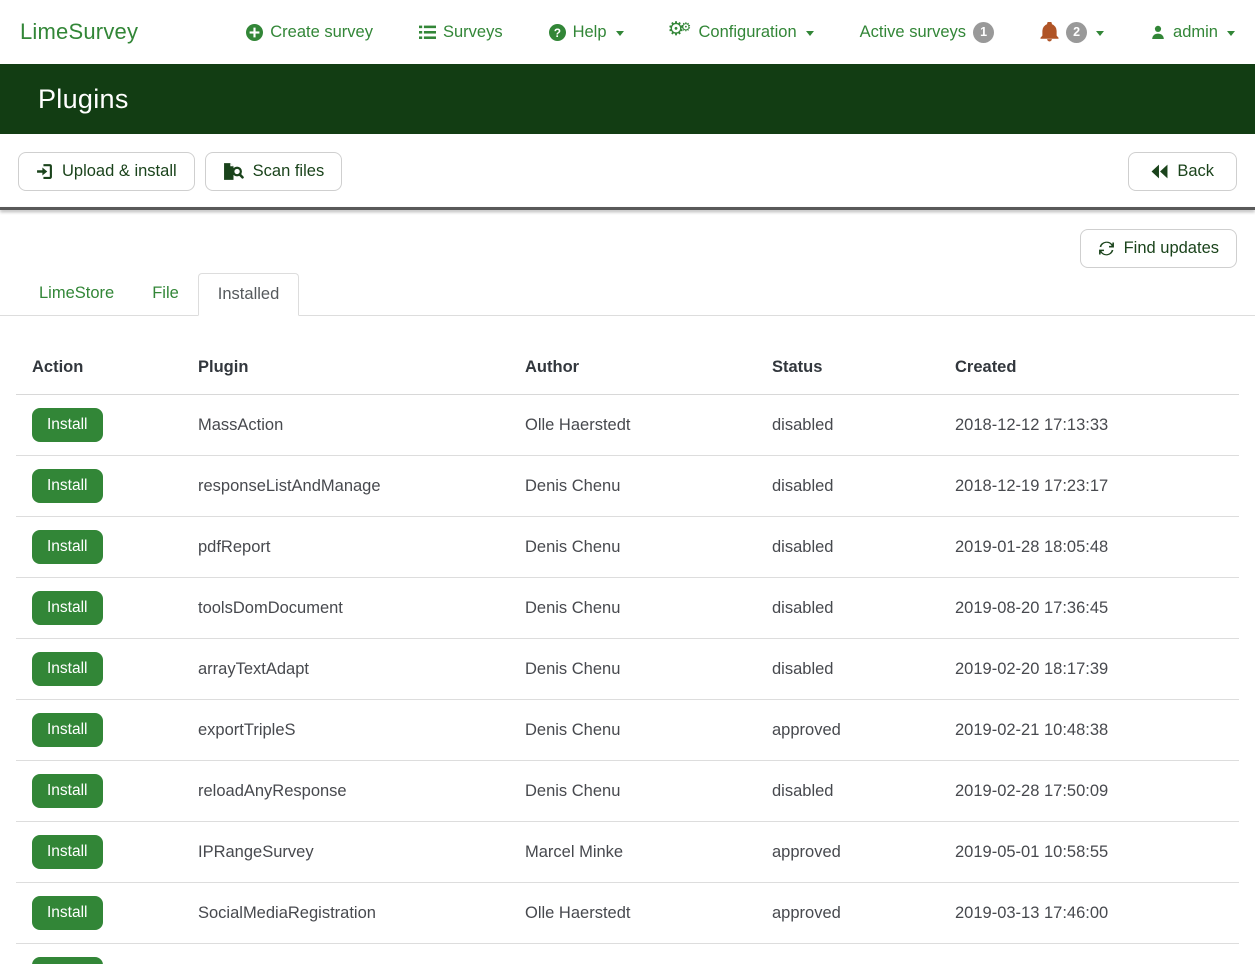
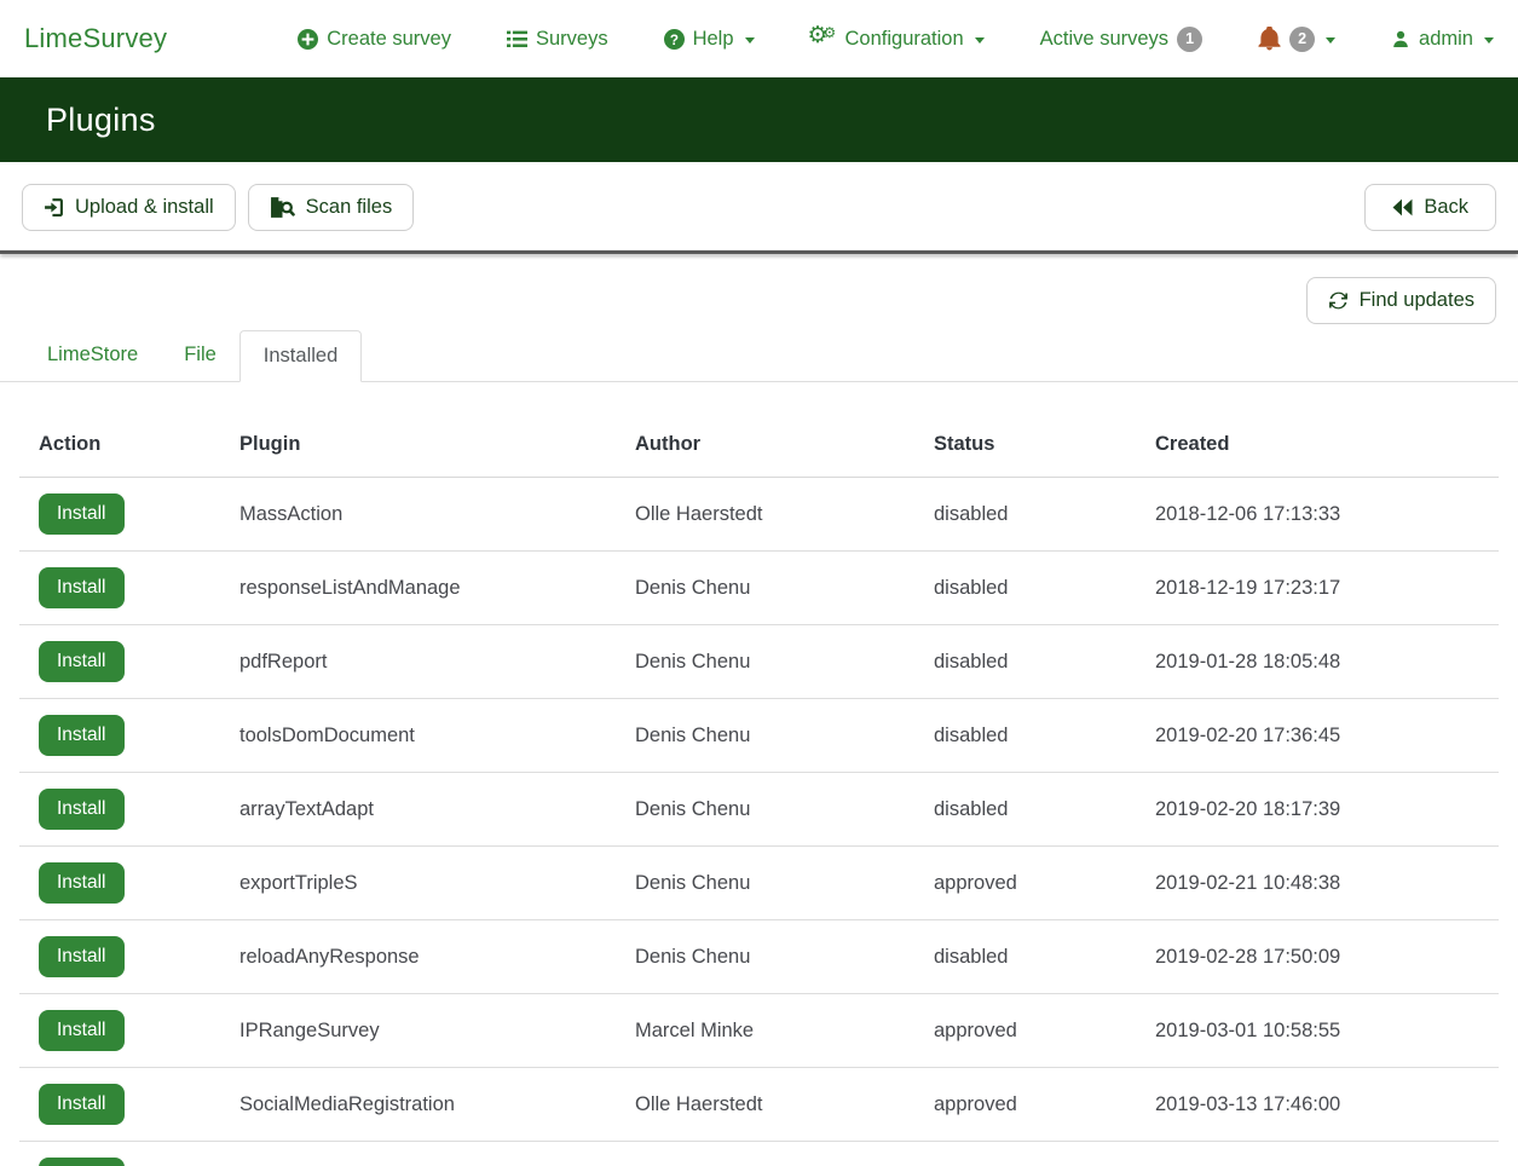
  LimeSurvey
  Create survey
  Surveys
  ?
  Help
  ⚙
  ⚙
  Configuration
  Active surveys
  1
  2
  admin
  Plugins
  Upload & install
  Scan files
  Back
  Find updates
  LimeStore
  File
  Installed
  Action	Plugin	Author	Status	Created
- Install	MassAction	Olle Haerstedt	disabled	2018-12-12 17:13:33
+ Install	MassAction	Olle Haerstedt	disabled	2018-12-06 17:13:33
  Install	responseListAndManage	Denis Chenu	disabled	2018-12-19 17:23:17
  Install	pdfReport	Denis Chenu	disabled	2019-01-28 18:05:48
- Install	toolsDomDocument	Denis Chenu	disabled	2019-08-20 17:36:45
+ Install	toolsDomDocument	Denis Chenu	disabled	2019-02-20 17:36:45
  Install	arrayTextAdapt	Denis Chenu	disabled	2019-02-20 18:17:39
  Install	exportTripleS	Denis Chenu	approved	2019-02-21 10:48:38
  Install	reloadAnyResponse	Denis Chenu	disabled	2019-02-28 17:50:09
- Install	IPRangeSurvey	Marcel Minke	approved	2019-05-01 10:58:55
+ Install	IPRangeSurvey	Marcel Minke	approved	2019-03-01 10:58:55
  Install	SocialMediaRegistration	Olle Haerstedt	approved	2019-03-13 17:46:00
